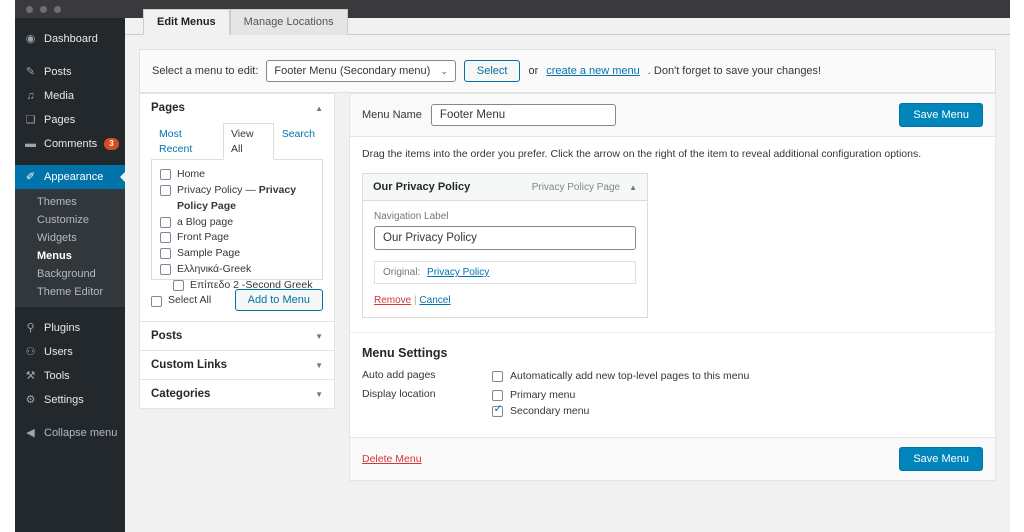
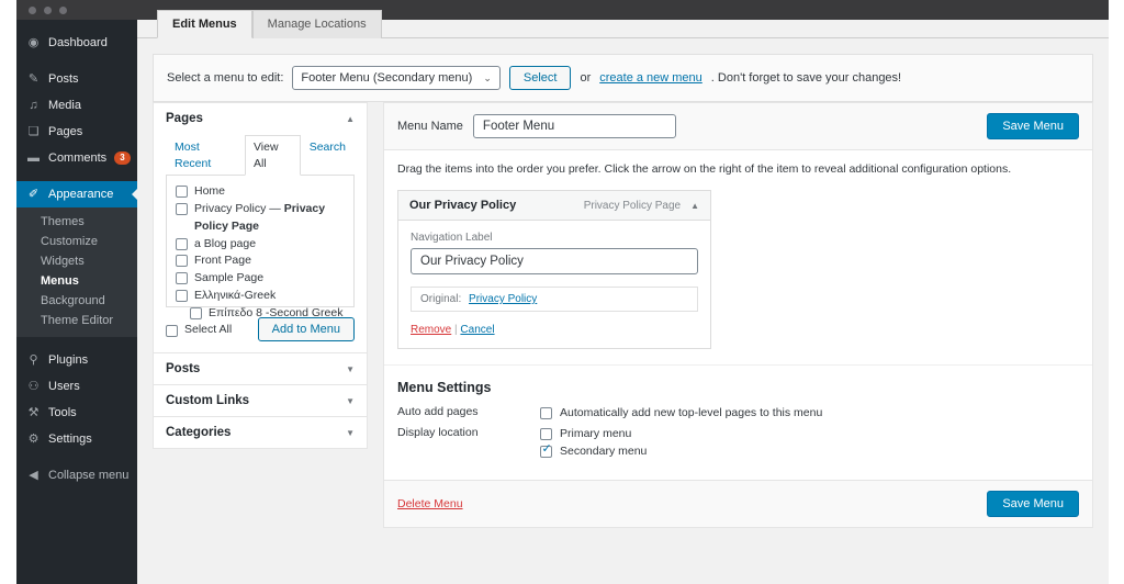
  ◉
  Dashboard
  ✎
  Posts
  ♫
  Media
  ❏
  Pages
  ▬
  Comments
  3
  ✐
  Appearance
  Themes
  Customize
  Widgets
  Menus
  Background
  Theme Editor
  ⚲
  Plugins
  ⚇
  Users
  ⚒
  Tools
  ⚙
  Settings
  ◀
  Collapse menu
  Edit Menus
  Manage Locations
  Select a menu to edit:
  Footer Menu (Secondary menu)
  ⌄
  Select
  or
  create a new menu
  . Don't forget to save your changes!
  Pages
  ▲
  Most Recent
  View All
  Search
  Home
  Privacy Policy — Privacy Policy Page
  a Blog page
  Front Page
  Sample Page
  Ελληνικά-Greek
- Επίπεδο 2 -Second Greek
+ Επίπεδο 8 -Second Greek
  Select All
  Add to Menu
  Posts
  ▼
  Custom Links
  ▼
  Categories
  ▼
  Menu Name
  Footer Menu
  Save Menu
  Drag the items into the order you prefer. Click the arrow on the right of the item to reveal additional configuration options.
  Our Privacy Policy
  Privacy Policy Page
  ▲
  Navigation Label
  Our Privacy Policy
  Original: Privacy Policy
  Remove | Cancel
  Menu Settings
  Auto add pages
  Automatically add new top-level pages to this menu
  Display location
  Primary menu
  Secondary menu
  Delete Menu
  Save Menu
